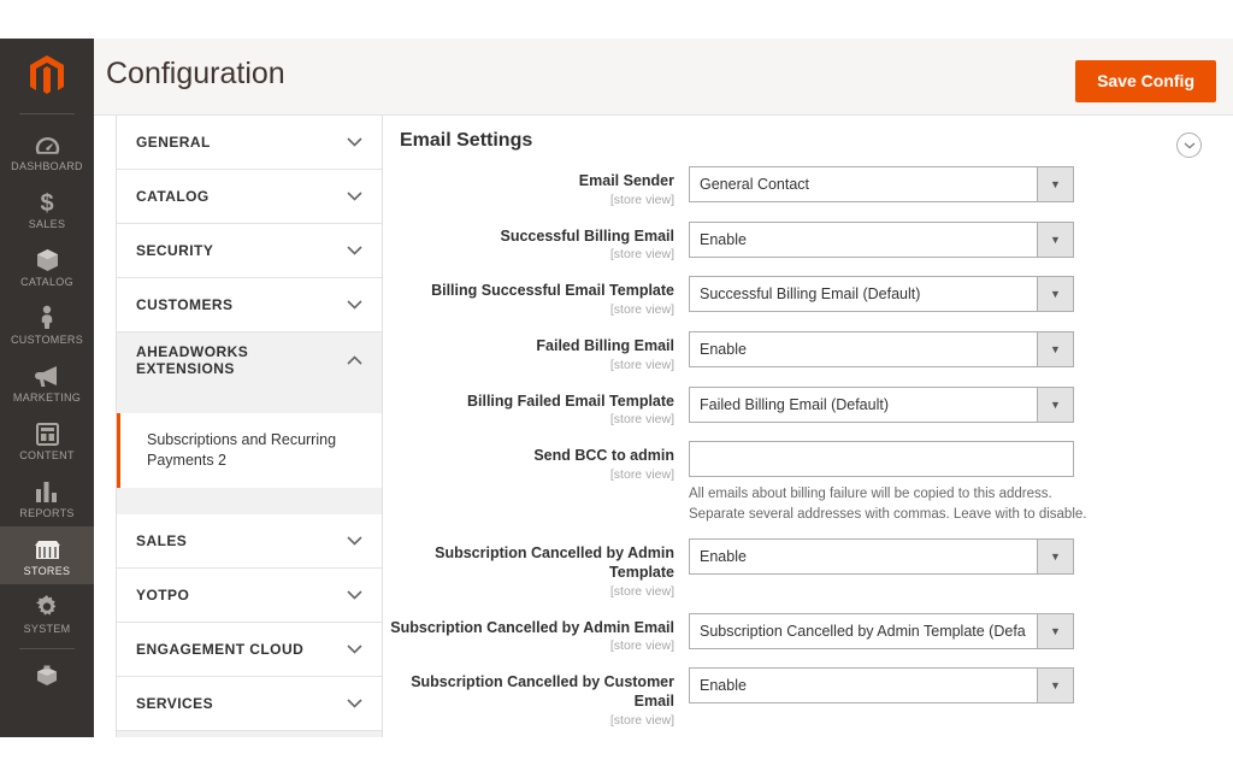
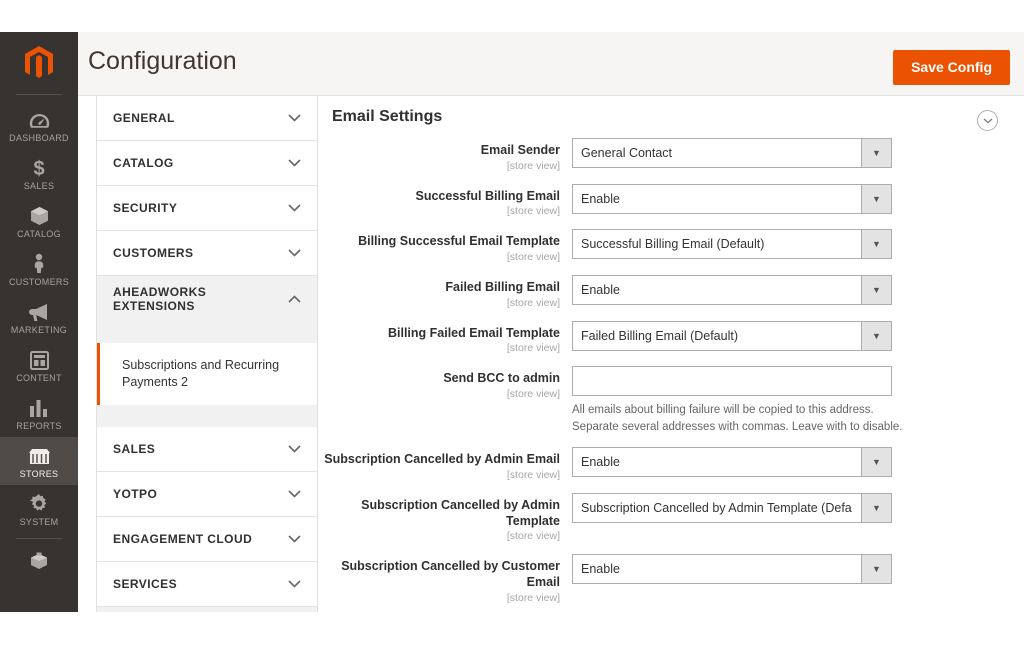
  DASHBOARD
  $
  SALES
  CATALOG
  CUSTOMERS
  MARKETING
  CONTENT
  REPORTS
  STORES
  SYSTEM
  Configuration
  Save Config
  GENERAL
  CATALOG
  SECURITY
  CUSTOMERS
  AHEADWORKS EXTENSIONS
  Subscriptions and Recurring Payments 2
  SALES
  YOTPO
  ENGAGEMENT CLOUD
  SERVICES
  Email Settings
  Email Sender
  [store view]
  General Contact
  ▼
  Successful Billing Email
  [store view]
  Enable
  ▼
  Billing Successful Email Template
  [store view]
  Successful Billing Email (Default)
  ▼
  Failed Billing Email
  [store view]
  Enable
  ▼
  Billing Failed Email Template
  [store view]
  Failed Billing Email (Default)
  ▼
  Send BCC to admin
  [store view]
  All emails about billing failure will be copied to this address.
  Separate several addresses with commas. Leave with to disable.
- Subscription Cancelled by Admin Template
+ Subscription Cancelled by Admin Email
  [store view]
  Enable
  ▼
- Subscription Cancelled by Admin Email
+ Subscription Cancelled by Admin Template
  [store view]
  Subscription Cancelled by Admin Template (Defa
  ▼
  Subscription Cancelled by Customer Email
  [store view]
  Enable
  ▼
